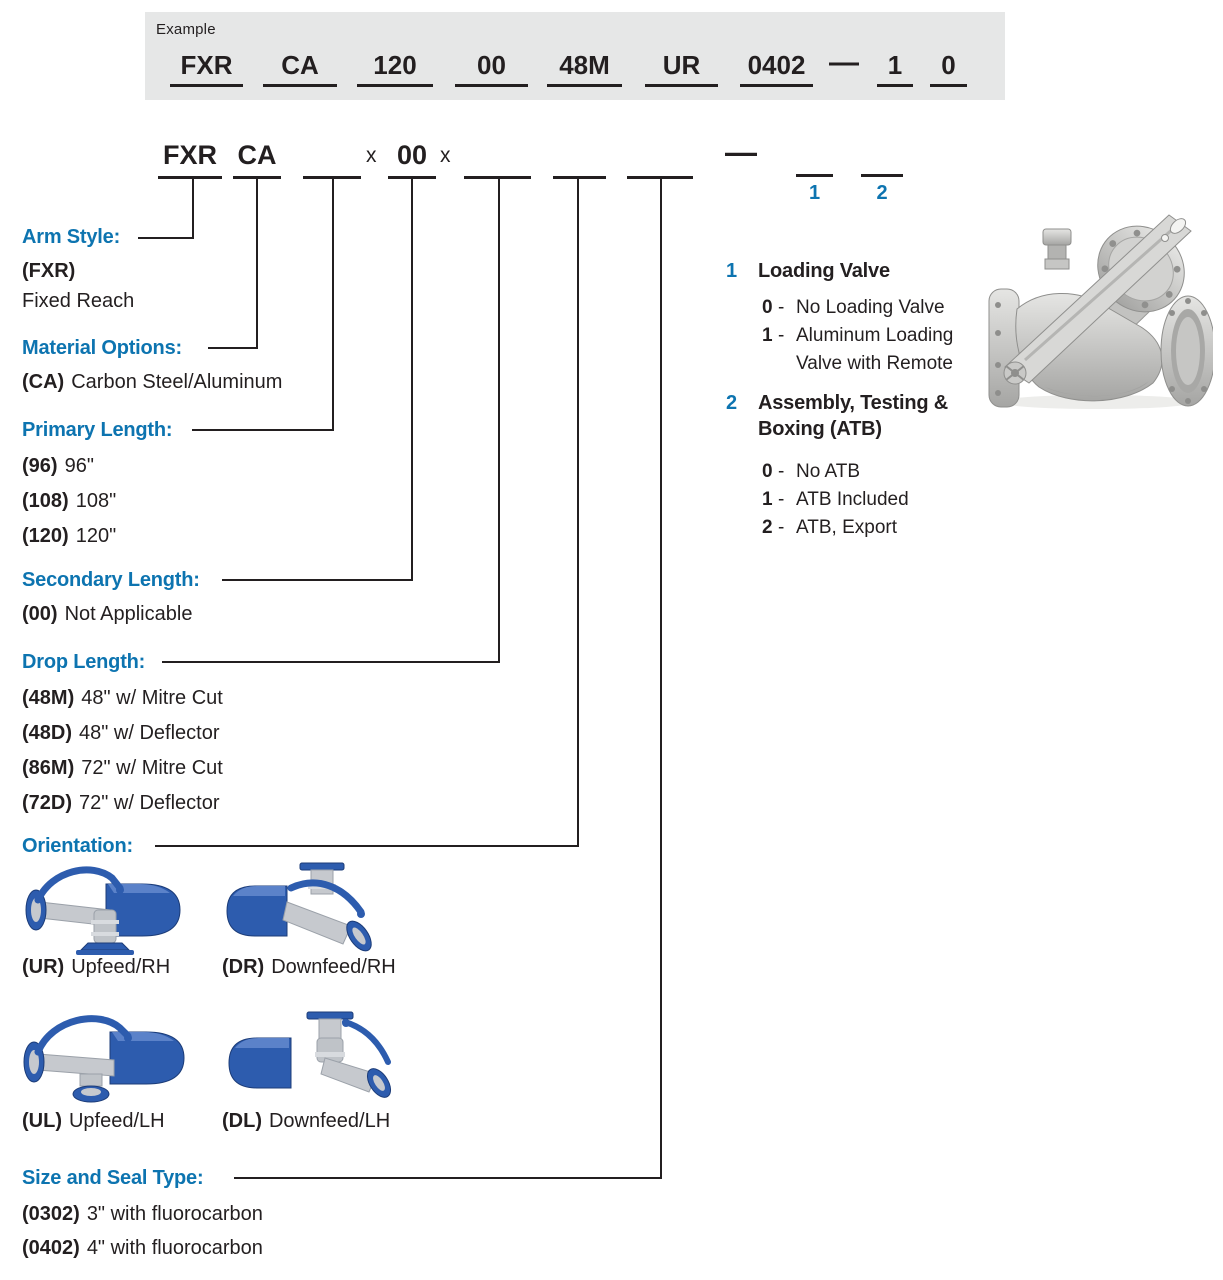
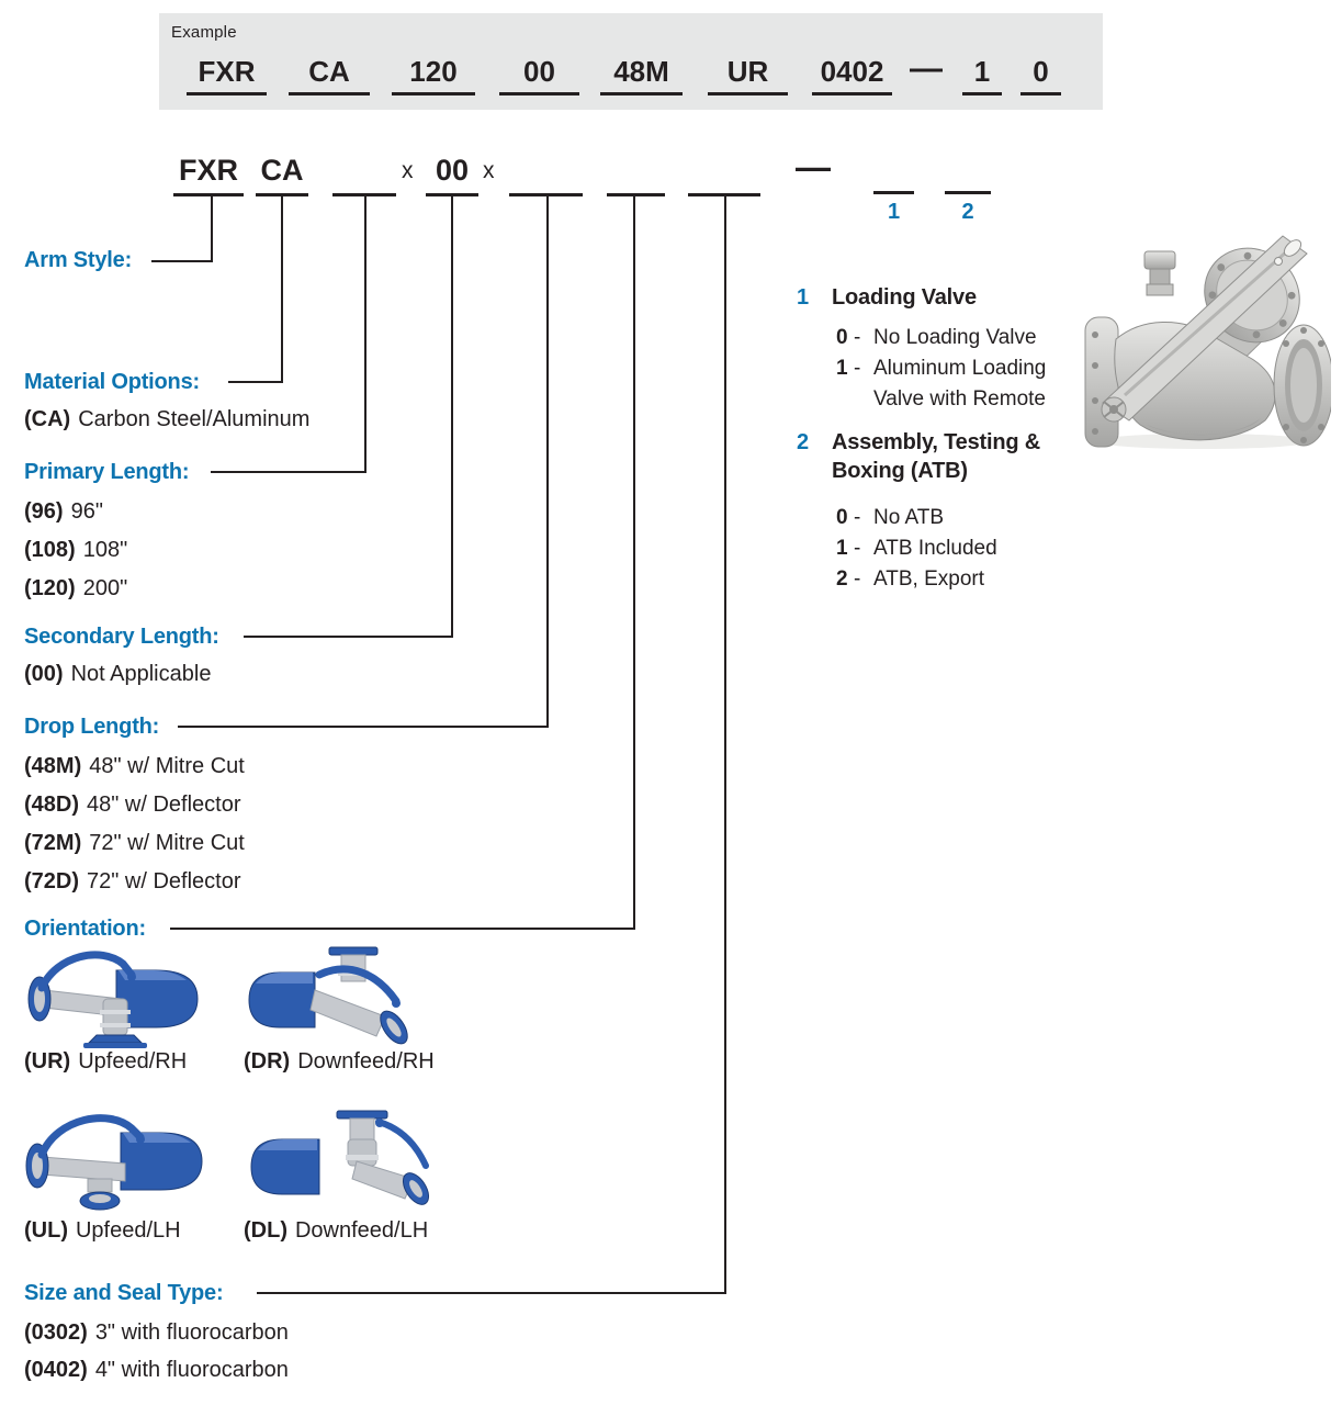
  Example
  FXR
  CA
  120
  00
  48M
  UR
  0402
  —
  1
  0
  FXR
  CA
  x
  00
  x
  —
  1
  2
  Arm Style:
- (FXR)
- Fixed Reach
  Material Options:
  (CA) Carbon Steel/Aluminum
  Primary Length:
  (96) 96"
  (108) 108"
- (120) 120"
+ (120) 200"
  Secondary Length:
  (00) Not Applicable
  Drop Length:
  (48M) 48" w/ Mitre Cut
  (48D) 48" w/ Deflector
- (86M) 72" w/ Mitre Cut
+ (72M) 72" w/ Mitre Cut
  (72D) 72" w/ Deflector
  Orientation:
  (UR) Upfeed/RH
  (DR) Downfeed/RH
  (UL) Upfeed/LH
  (DL) Downfeed/LH
  Size and Seal Type:
  (0302) 3" with fluorocarbon
  (0402) 4" with fluorocarbon
  1
  Loading Valve
  0
  -
  No Loading Valve
  1
  -
  Aluminum Loading Valve with Remote
  2
  Assembly, Testing & Boxing (ATB)
  0
  -
  No ATB
  1
  -
  ATB Included
  2
  -
  ATB, Export
